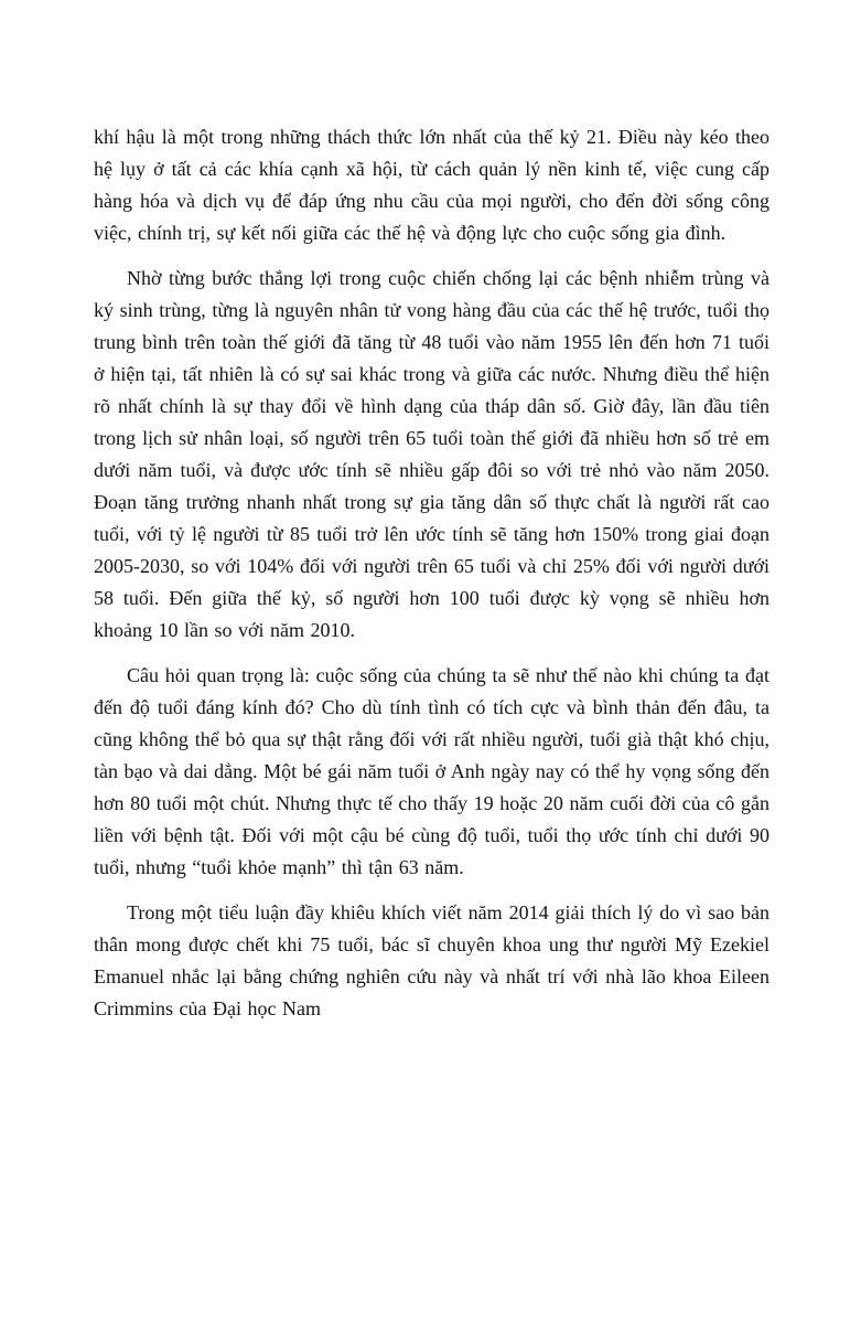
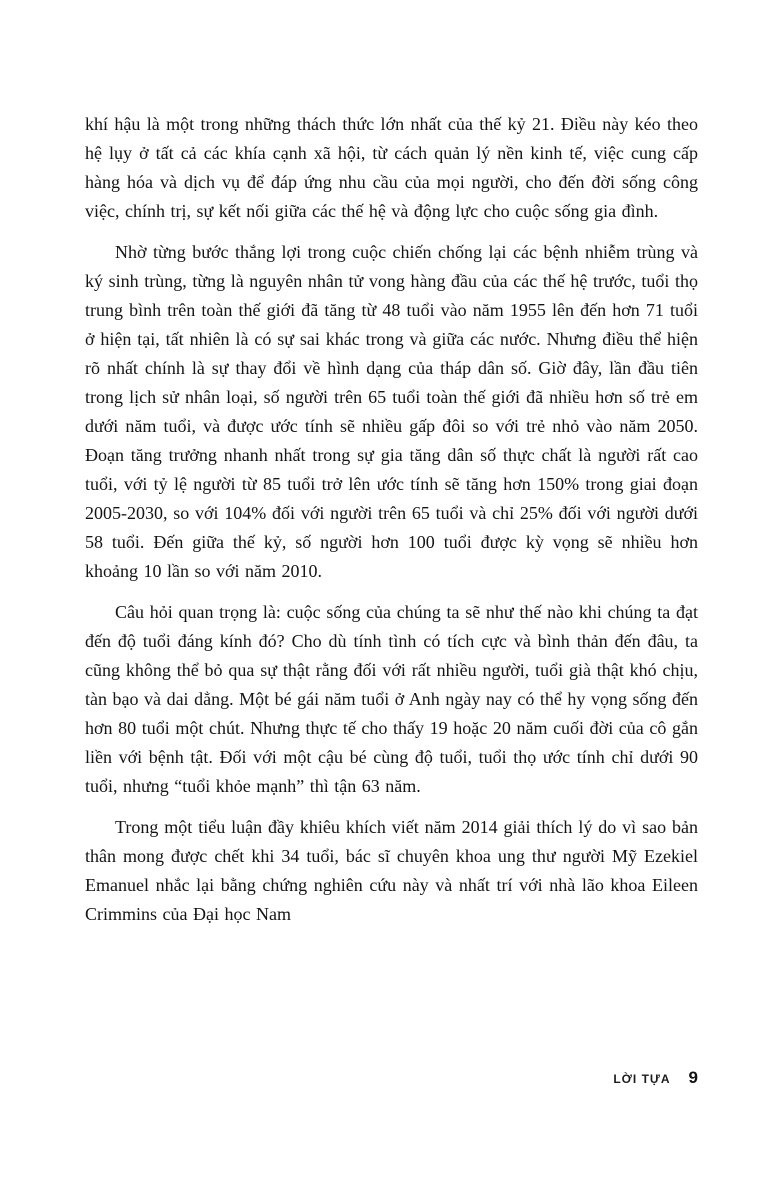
  khí hậu là một trong những thách thức lớn nhất của thế kỷ 21. Điều này kéo theo hệ lụy ở tất cả các khía cạnh xã hội, từ cách quản lý nền kinh tế, việc cung cấp hàng hóa và dịch vụ để đáp ứng nhu cầu của mọi người, cho đến đời sống công việc, chính trị, sự kết nối giữa các thế hệ và động lực cho cuộc sống gia đình.
  Nhờ từng bước thắng lợi trong cuộc chiến chống lại các bệnh nhiễm trùng và ký sinh trùng, từng là nguyên nhân tử vong hàng đầu của các thế hệ trước, tuổi thọ trung bình trên toàn thế giới đã tăng từ 48 tuổi vào năm 1955 lên đến hơn 71 tuổi ở hiện tại, tất nhiên là có sự sai khác trong và giữa các nước. Nhưng điều thể hiện rõ nhất chính là sự thay đổi về hình dạng của tháp dân số. Giờ đây, lần đầu tiên trong lịch sử nhân loại, số người trên 65 tuổi toàn thế giới đã nhiều hơn số trẻ em dưới năm tuổi, và được ước tính sẽ nhiều gấp đôi so với trẻ nhỏ vào năm 2050. Đoạn tăng trưởng nhanh nhất trong sự gia tăng dân số thực chất là người rất cao tuổi, với tỷ lệ người từ 85 tuổi trở lên ước tính sẽ tăng hơn 150% trong giai đoạn 2005-2030, so với 104% đối với người trên 65 tuổi và chỉ 25% đối với người dưới 58 tuổi. Đến giữa thế kỷ, số người hơn 100 tuổi được kỳ vọng sẽ nhiều hơn khoảng 10 lần so với năm 2010.
  Câu hỏi quan trọng là: cuộc sống của chúng ta sẽ như thế nào khi chúng ta đạt đến độ tuổi đáng kính đó? Cho dù tính tình có tích cực và bình thản đến đâu, ta cũng không thể bỏ qua sự thật rằng đối với rất nhiều người, tuổi già thật khó chịu, tàn bạo và dai dẳng. Một bé gái năm tuổi ở Anh ngày nay có thể hy vọng sống đến hơn 80 tuổi một chút. Nhưng thực tế cho thấy 19 hoặc 20 năm cuối đời của cô gắn liền với bệnh tật. Đối với một cậu bé cùng độ tuổi, tuổi thọ ước tính chỉ dưới 90 tuổi, nhưng “tuổi khỏe mạnh” thì tận 63 năm.
- Trong một tiểu luận đầy khiêu khích viết năm 2014 giải thích lý do vì sao bản thân mong được chết khi 75 tuổi, bác sĩ chuyên khoa ung thư người Mỹ Ezekiel Emanuel nhắc lại bằng chứng nghiên cứu này và nhất trí với nhà lão khoa Eileen Crimmins của Đại học Nam
+ Trong một tiểu luận đầy khiêu khích viết năm 2014 giải thích lý do vì sao bản thân mong được chết khi 34 tuổi, bác sĩ chuyên khoa ung thư người Mỹ Ezekiel Emanuel nhắc lại bằng chứng nghiên cứu này và nhất trí với nhà lão khoa Eileen Crimmins của Đại học Nam
+ LỜI TỰA
+ 9
